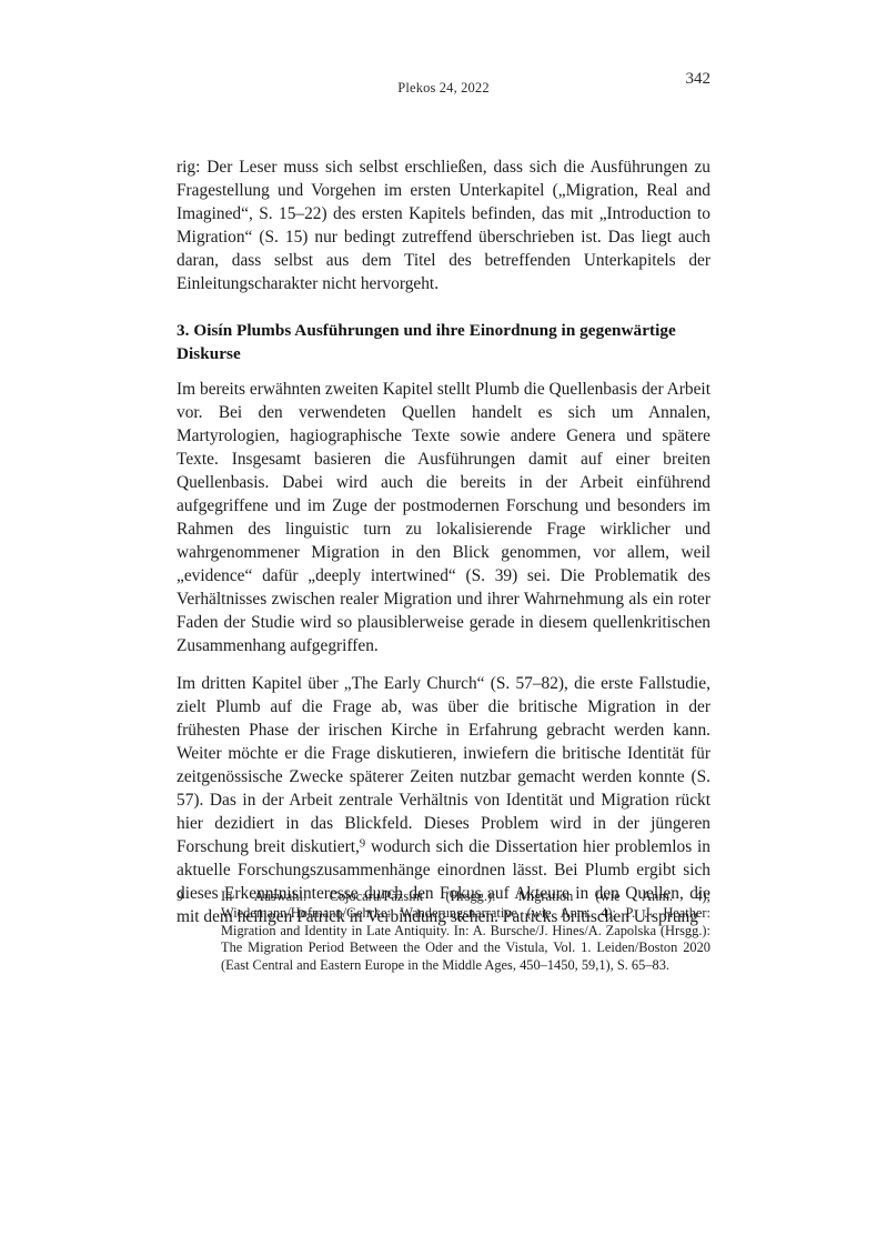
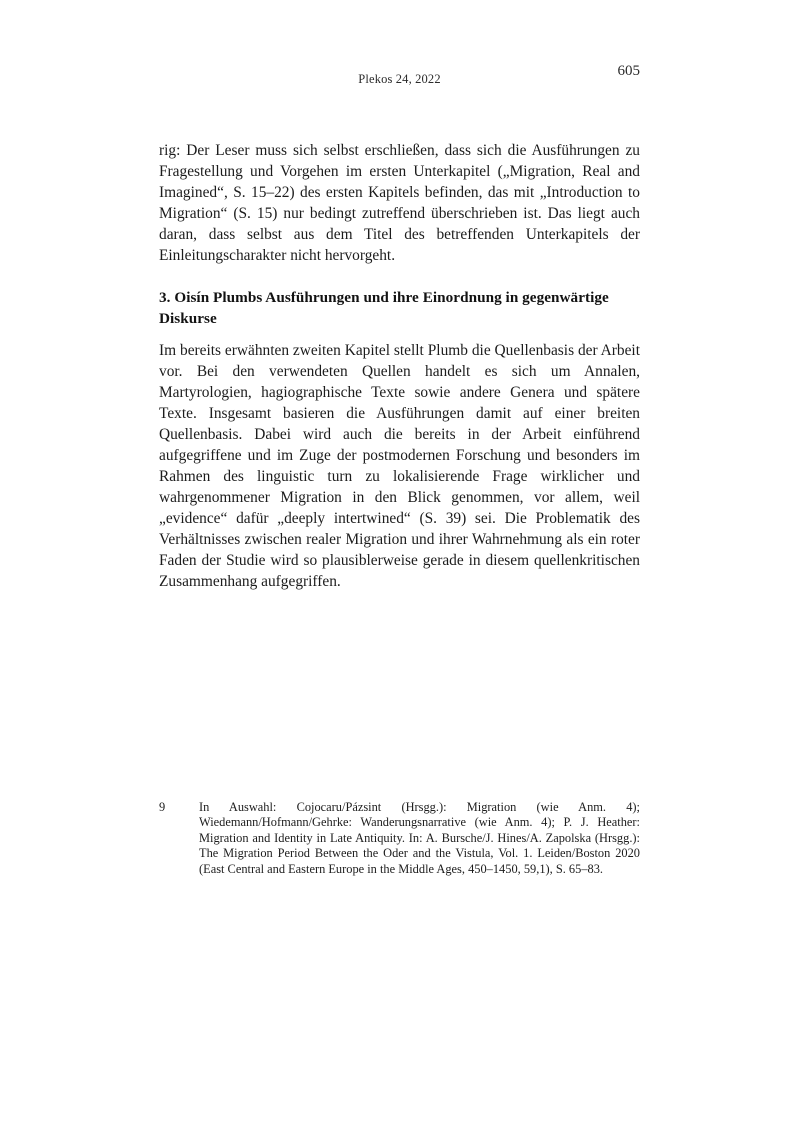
  Plekos 24, 2022
- 342
+ 605
  rig: Der Leser muss sich selbst erschließen, dass sich die Ausführungen zu Fragestellung und Vorgehen im ersten Unterkapitel („Migration, Real and Imagined“, S. 15–22) des ersten Kapitels befinden, das mit „Introduction to Migration“ (S. 15) nur bedingt zutreffend überschrieben ist. Das liegt auch daran, dass selbst aus dem Titel des betreffenden Unterkapitels der Einleitungscharakter nicht hervorgeht.
  3. Oisín Plumbs Ausführungen und ihre Einordnung in gegenwärtige Diskurse
  Im bereits erwähnten zweiten Kapitel stellt Plumb die Quellenbasis der Arbeit vor. Bei den verwendeten Quellen handelt es sich um Annalen, Martyrologien, hagiographische Texte sowie andere Genera und spätere Texte. Insgesamt basieren die Ausführungen damit auf einer breiten Quellenbasis. Dabei wird auch die bereits in der Arbeit einführend aufgegriffene und im Zuge der postmodernen Forschung und besonders im Rahmen des linguistic turn zu lokalisierende Frage wirklicher und wahrgenommener Migration in den Blick genommen, vor allem, weil „evidence“ dafür „deeply intertwined“ (S. 39) sei. Die Problematik des Verhältnisses zwischen realer Migration und ihrer Wahrnehmung als ein roter Faden der Studie wird so plausiblerweise gerade in diesem quellenkritischen Zusammenhang aufgegriffen.
- Im dritten Kapitel über „The Early Church“ (S. 57–82), die erste Fallstudie, zielt Plumb auf die Frage ab, was über die britische Migration in der frühesten Phase der irischen Kirche in Erfahrung gebracht werden kann. Weiter möchte er die Frage diskutieren, inwiefern die britische Identität für zeitgenössische Zwecke späterer Zeiten nutzbar gemacht werden konnte (S. 57). Das in der Arbeit zentrale Verhältnis von Identität und Migration rückt hier dezidiert in das Blickfeld. Dieses Problem wird in der jüngeren Forschung breit diskutiert,9 wodurch sich die Dissertation hier problemlos in aktuelle Forschungszusammenhänge einordnen lässt. Bei Plumb ergibt sich dieses Erkenntnisinteresse durch den Fokus auf Akteure in den Quellen, die mit dem heiligen Patrick in Verbindung stehen. Patricks britischen Ursprung
  9
  In Auswahl: Cojocaru/Pázsint (Hrsgg.): Migration (wie Anm. 4); Wiedemann/Hofmann/Gehrke: Wanderungsnarrative (wie Anm. 4); P. J. Heather: Migration and Identity in Late Antiquity. In: A. Bursche/J. Hines/A. Zapolska (Hrsgg.): The Migration Period Between the Oder and the Vistula, Vol. 1. Leiden/Boston 2020 (East Central and Eastern Europe in the Middle Ages, 450–1450, 59,1), S. 65–83.
